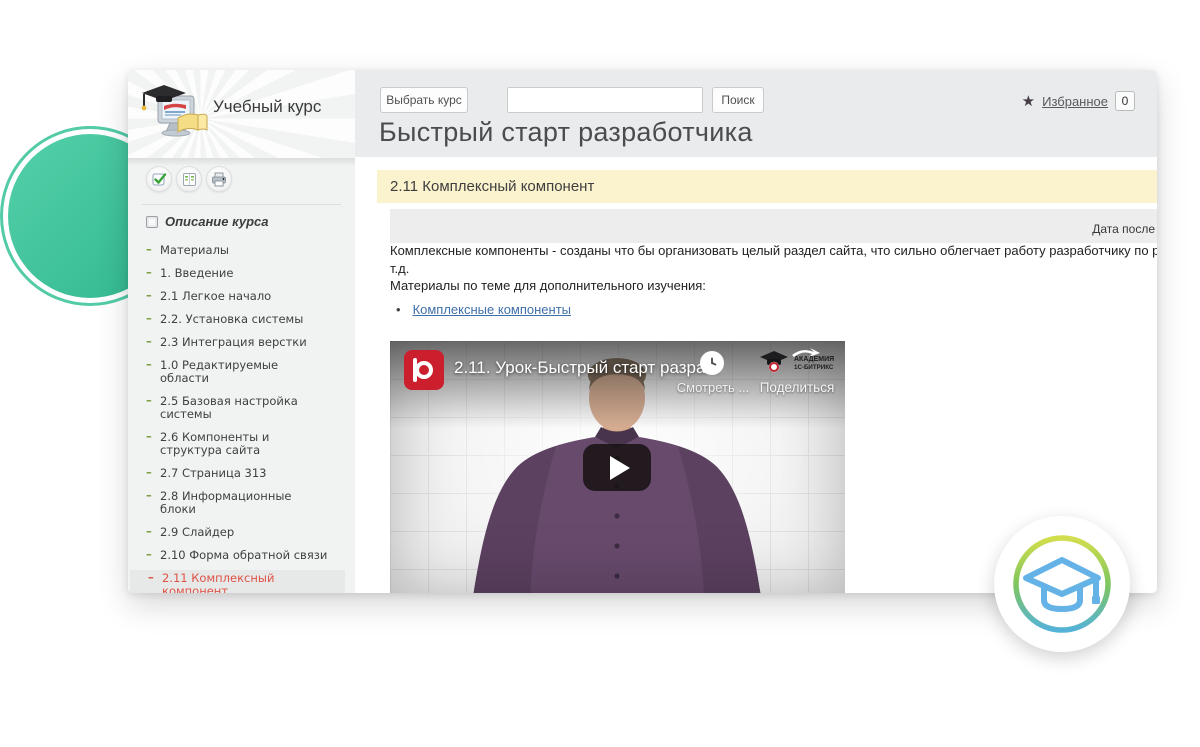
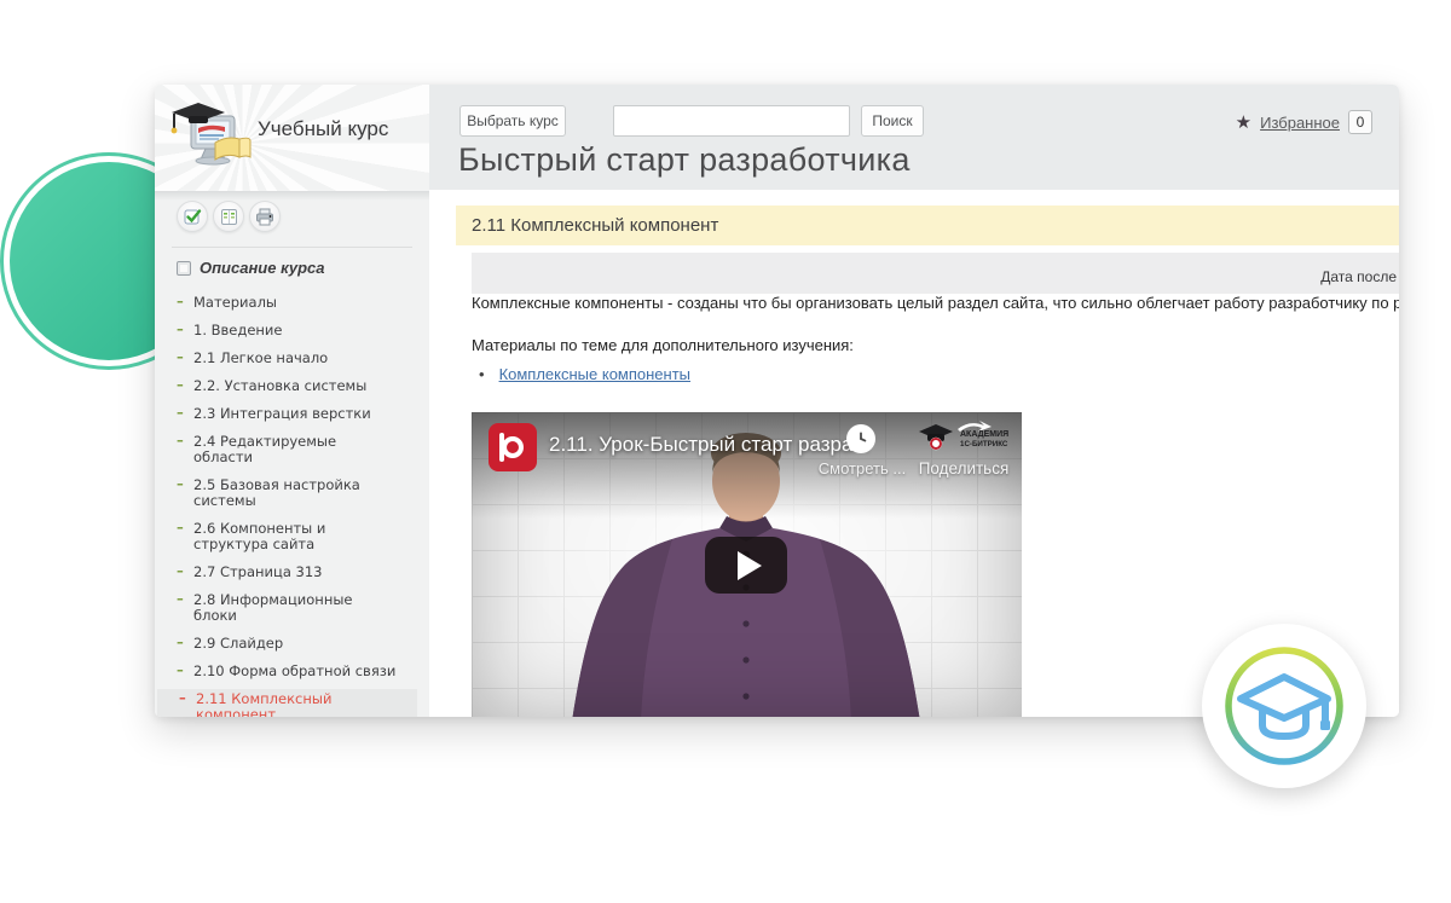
  Учебный курс
  Описание курса
  –
  Материалы
  –
  1. Введение
  –
  2.1 Легкое начало
  –
  2.2. Установка системы
  –
  2.3 Интеграция верстки
  –
- 1.0 Редактируемые области
+ 2.4 Редактируемые области
  –
  2.5 Базовая настройка системы
  –
  2.6 Компоненты и структура сайта
  –
  2.7 Страница 313
  –
  2.8 Информационные блоки
  –
  2.9 Слайдер
  –
  2.10 Форма обратной связи
  –
  2.11 Комплексный компонент
  Выбрать курс
  Поиск
  ★
  Избранное
  0
  Быстрый старт разработчика
  2.11 Комплексный компонент
  Дата после
  Комплексные компоненты - созданы что бы организовать целый раздел сайта, что сильно облегчает работу разработчику по р
- т.д.
  Материалы по теме для дополнительного изучения:
  • Комплексные компоненты
  2.11. Урок-Быстрый старт разр
  Смотреть ...
  Поделиться
